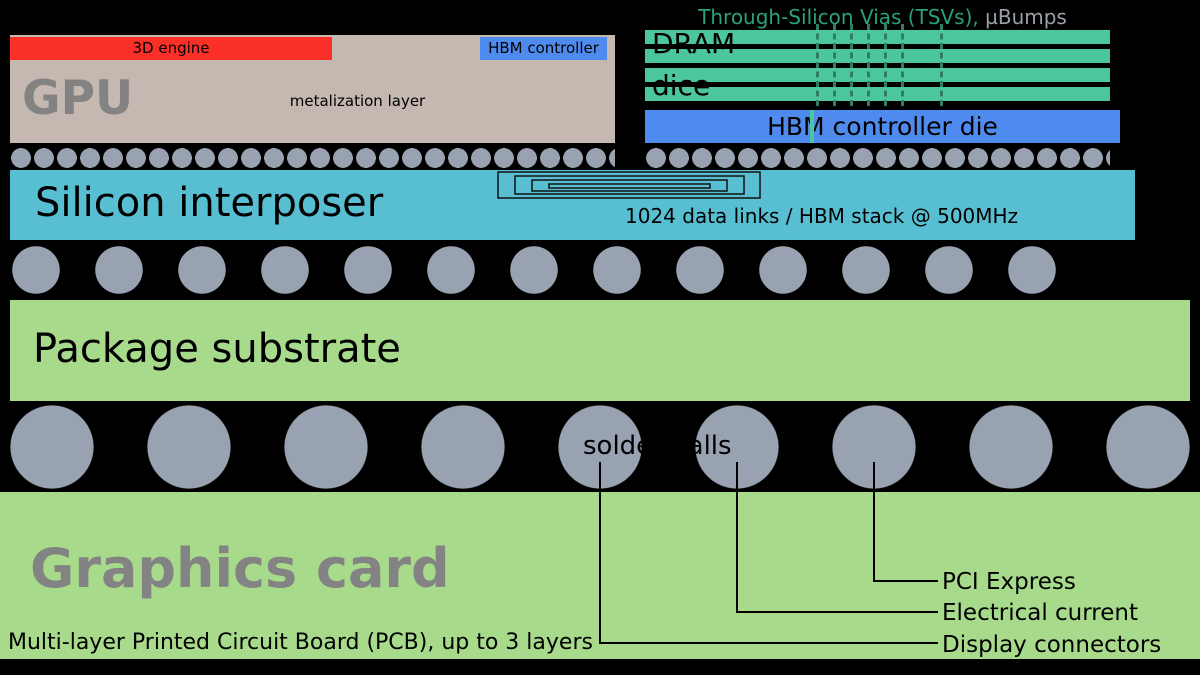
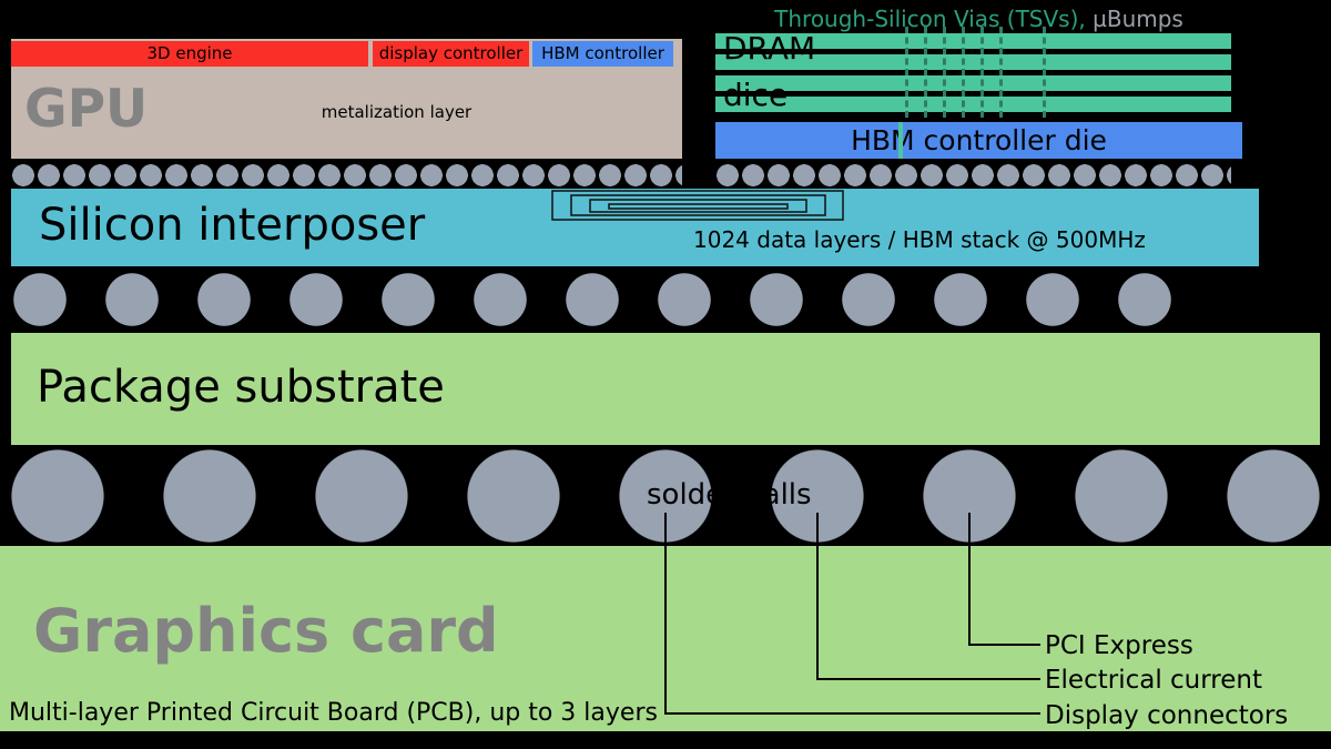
  Through-Silicon Vias (TSVs), µBumps
  3D engine
+ display controller
  HBM controller
  GPU
  metalization layer
  DRAM
  dice
  HB controller die
  Silicon interposer
- 1024 data links / HBM stack @ 500MHz
+ 1024 data layers / HBM stack @ 500MHz
  Package substrate
  solder balls
  Graphics card
  Multi-layer Printed Circuit Board (PCB), up to 3 layers
  PCI Express
  Electrical current
  Display connectors
